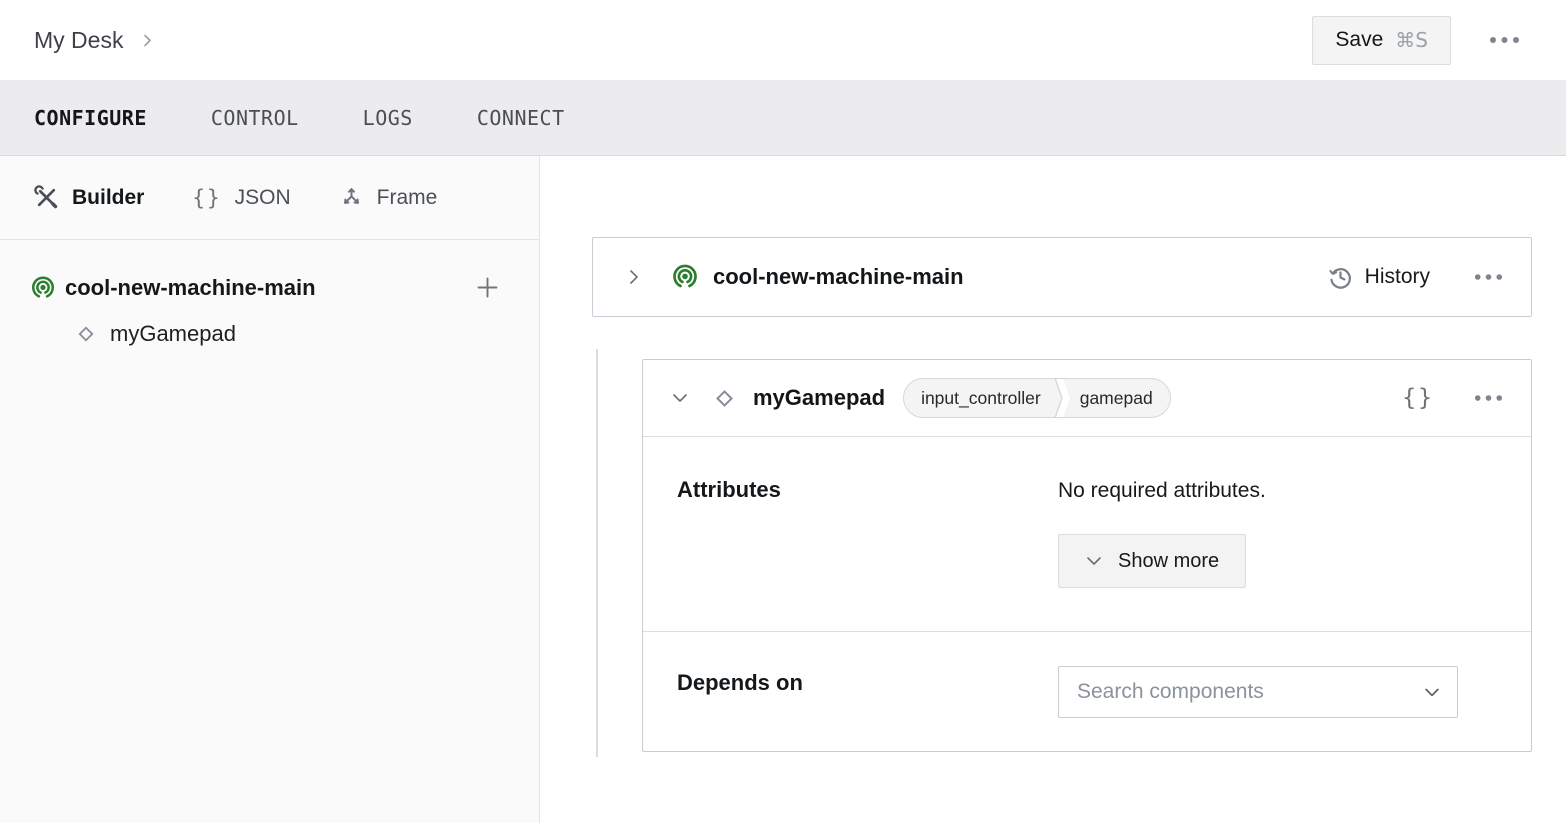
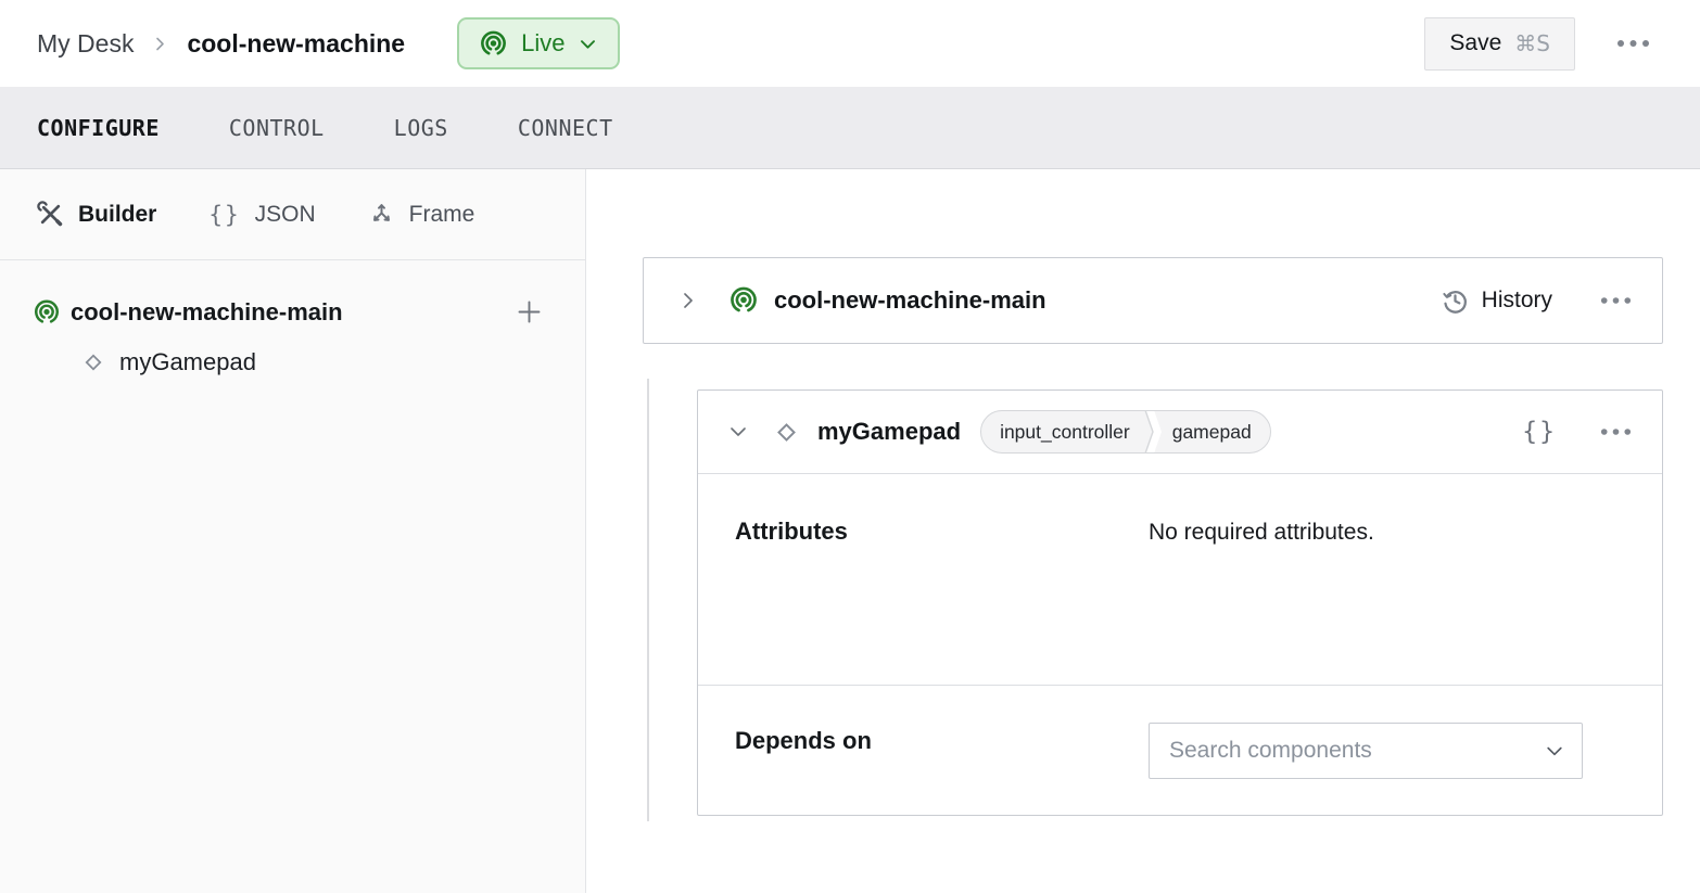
  My Desk
+ cool-new-machine
+ Live
  Save
  ⌘S
  CONFIGURE
  CONTROL
  LOGS
  CONNECT
  Builder
  {}
  JSON
  Frame
  cool-new-machine-main
  myGamepad
  cool-new-machine-main
  History
  myGamepad
  input_controller
  gamepad
  {}
  Attributes
  No required attributes.
- Show more
  Depends on
  Search components
